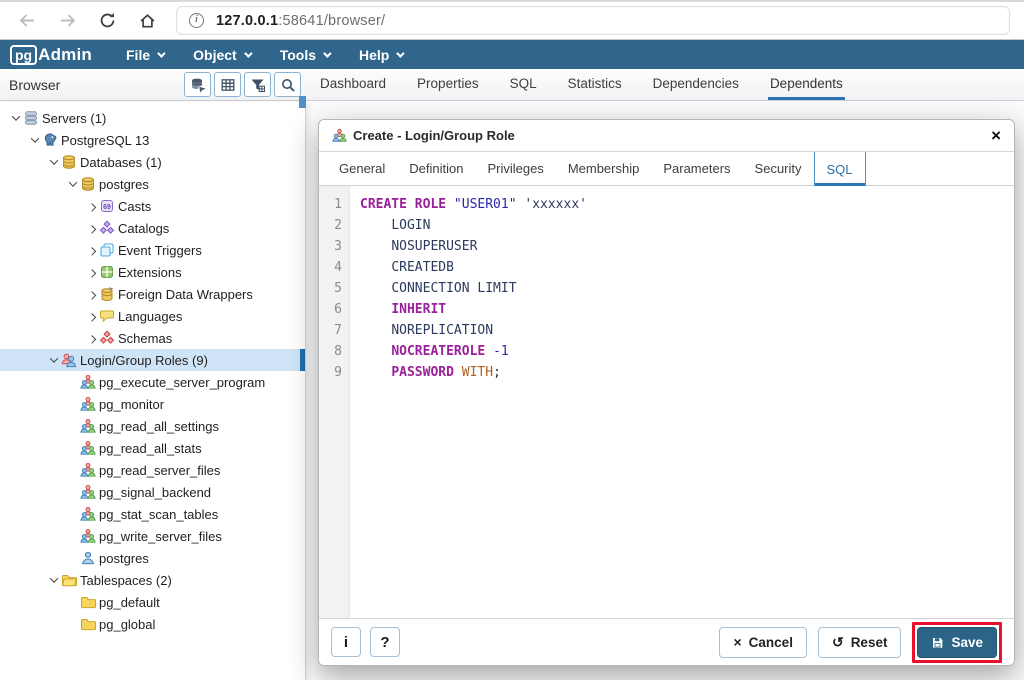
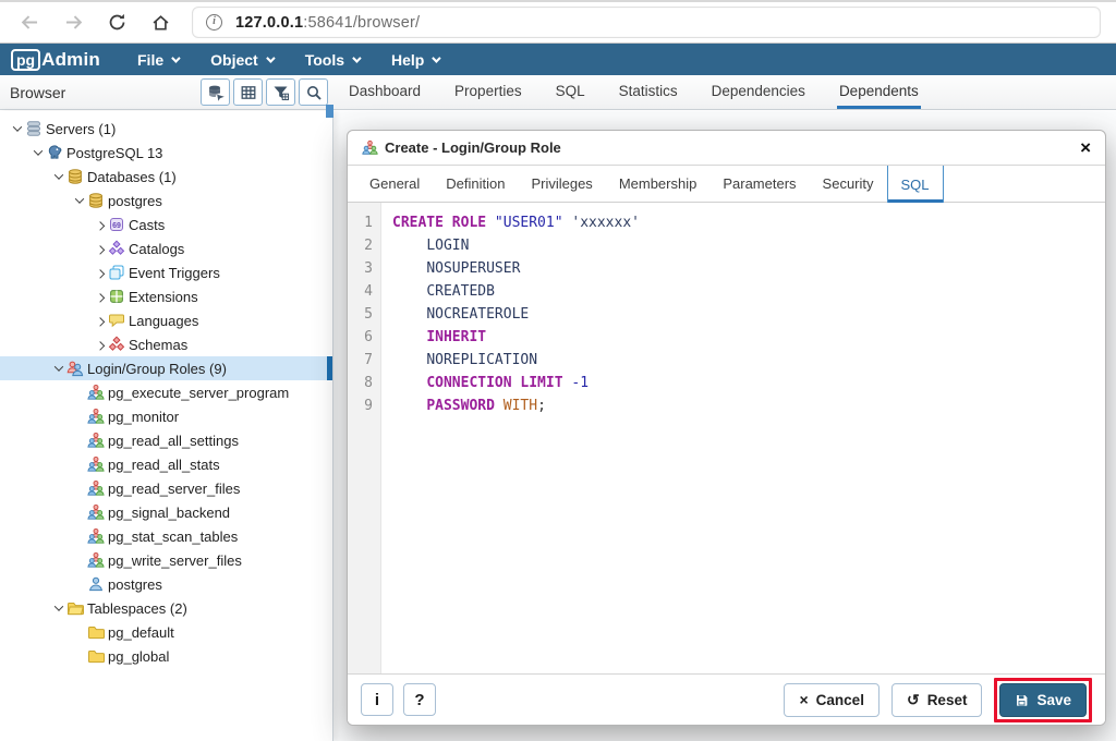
  i
  127.0.0.1:58641/browser/
  pg
  Admin
  File
  Object
  Tools
  Help
  Browser
  Dashboard
  Properties
  SQL
  Statistics
  Dependencies
  Dependents
  Servers (1)
  PostgreSQL 13
  Databases (1)
  postgres
  Casts
  Catalogs
  Event Triggers
  Extensions
- Foreign Data Wrappers
  Languages
  Schemas
  Login/Group Roles (9)
  pg_execute_server_program
  pg_monitor
  pg_read_all_settings
  pg_read_all_stats
  pg_read_server_files
  pg_signal_backend
  pg_stat_scan_tables
  pg_write_server_files
  postgres
  Tablespaces (2)
  pg_default
  pg_global
  Create - Login/Group Role
  ×
  General
  Definition
  Privileges
  Membership
  Parameters
  Security
  SQL
  1
  2
  3
  4
  5
  6
  7
  8
  9
  CREATE ROLE "USER01" 'xxxxxx'
  LOGIN
  NOSUPERUSER
  CREATEDB
- CONNECTION LIMIT
+ NOCREATEROLE
  INHERIT
  NOREPLICATION
- NOCREATEROLE -1
+ CONNECTION LIMIT -1
  PASSWORD WITH;
  i
  ?
  ×
  Cancel
  ↺
  Reset
  Save
